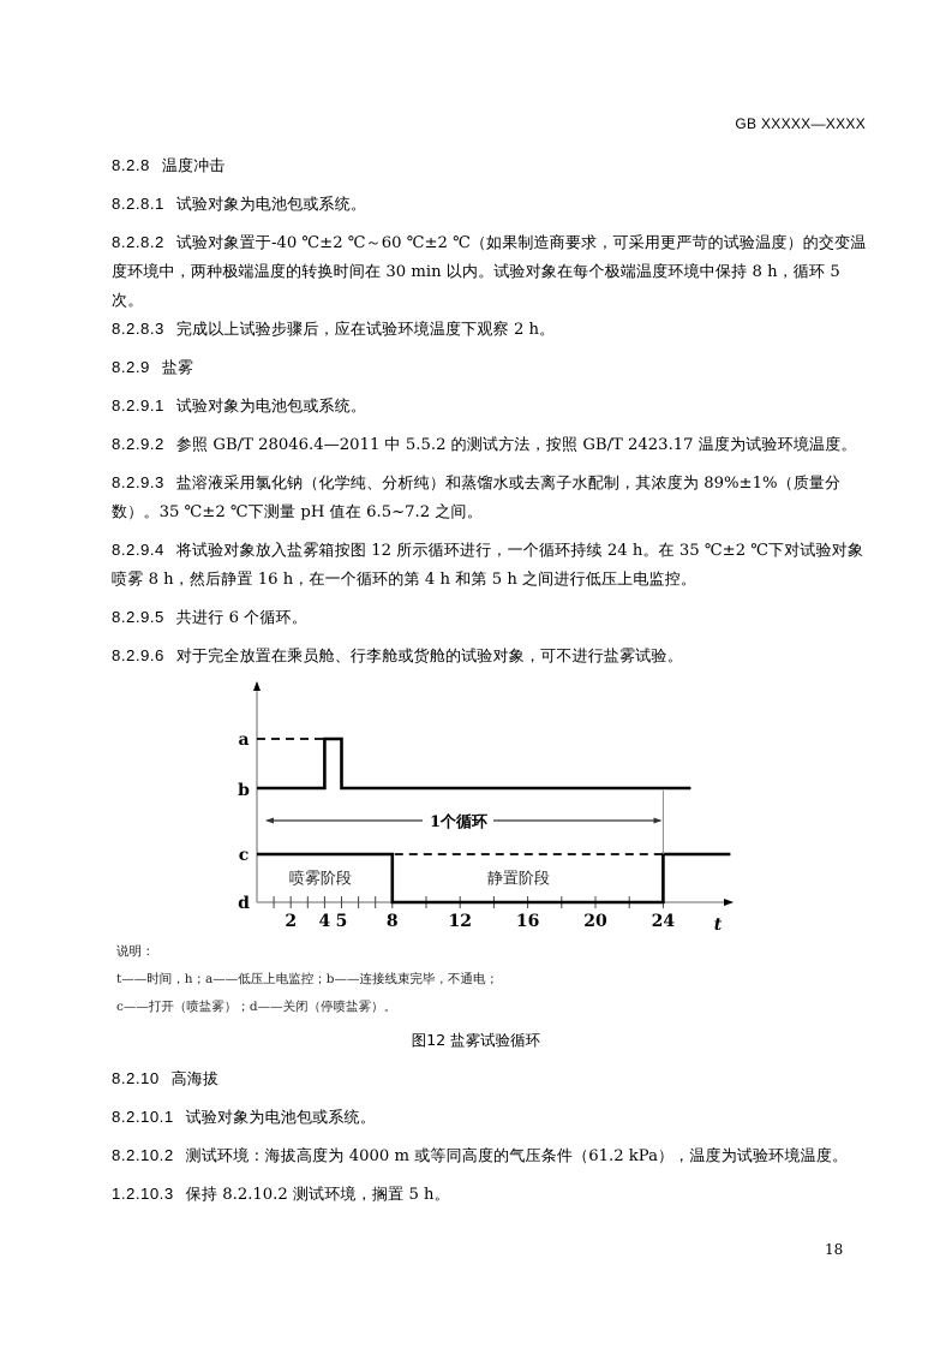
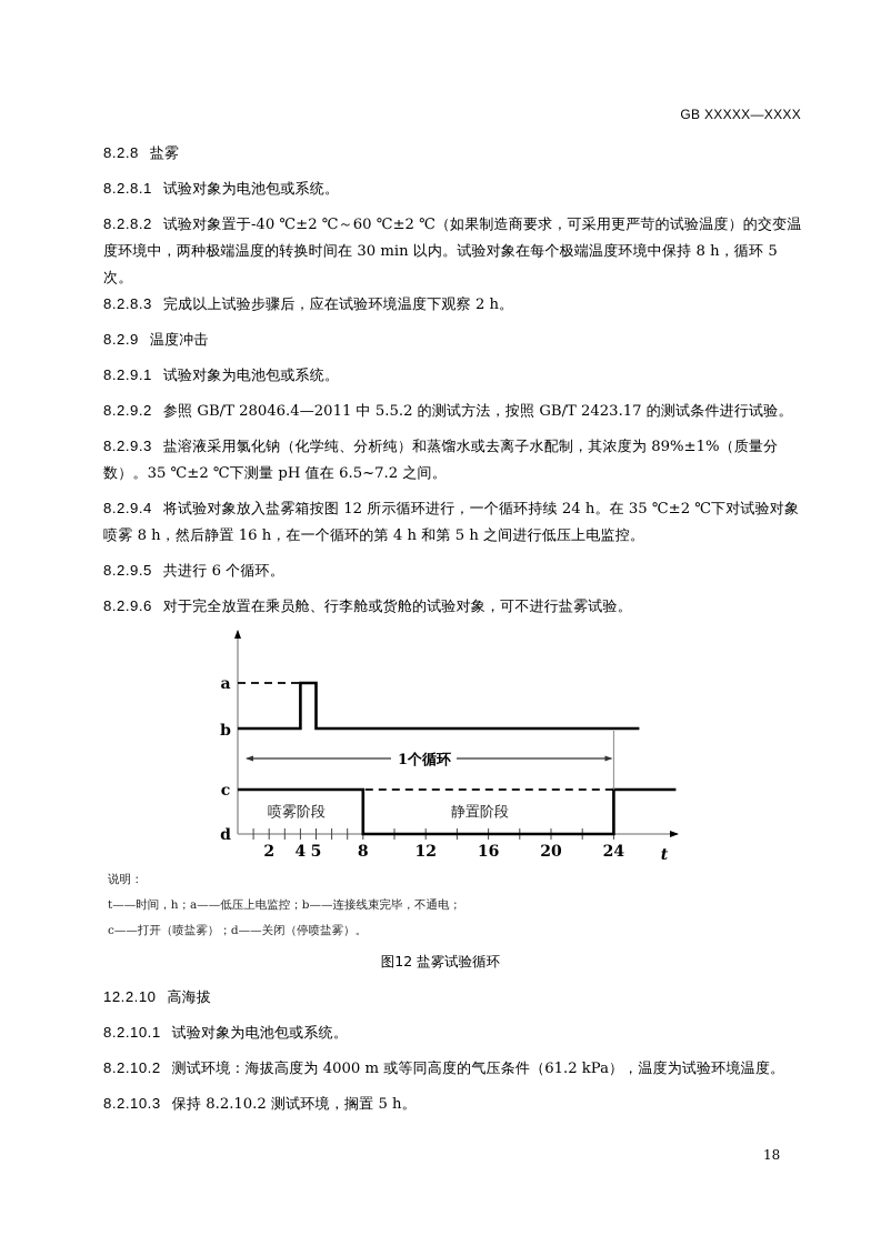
  GB XXXXX—XXXX
- 8.2.8 温度冲击
+ 8.2.8 盐雾
  8.2.8.1 试验对象为电池包或系统。
  8.2.8.2 试验对象置于-40 ℃±2 ℃～60 ℃±2 ℃（如果制造商要求，可采用更严苛的试验温度）的交变温度环境中，两种极端温度的转换时间在 30 min 以内。试验对象在每个极端温度环境中保持 8 h，循环 5 次。
  8.2.8.3 完成以上试验步骤后，应在试验环境温度下观察 2 h。
- 8.2.9 盐雾
+ 8.2.9 温度冲击
  8.2.9.1 试验对象为电池包或系统。
- 8.2.9.2 参照 GB/T 28046.4—2011 中 5.5.2 的测试方法，按照 GB/T 2423.17 温度为试验环境温度。
+ 8.2.9.2 参照 GB/T 28046.4—2011 中 5.5.2 的测试方法，按照 GB/T 2423.17 的测试条件进行试验。
  8.2.9.3 盐溶液采用氯化钠（化学纯、分析纯）和蒸馏水或去离子水配制，其浓度为 89%±1%（质量分数）。35 ℃±2 ℃下测量 pH 值在 6.5~7.2 之间。
  8.2.9.4 将试验对象放入盐雾箱按图 12 所示循环进行，一个循环持续 24 h。在 35 ℃±2 ℃下对试验对象喷雾 8 h，然后静置 16 h，在一个循环的第 4 h 和第 5 h 之间进行低压上电监控。
  8.2.9.5 共进行 6 个循环。
  8.2.9.6 对于完全放置在乘员舱、行李舱或货舱的试验对象，可不进行盐雾试验。
  a
  b
  c
  d
  1个循环
  喷雾阶段
  静置阶段
  t
  2
  4
  5
  8
  12
  16
  20
  24
  说明：
  t——时间，h；a——低压上电监控；b——连接线束完毕，不通电；
  c——打开（喷盐雾）；d——关闭（停喷盐雾）。
  图12 盐雾试验循环
- 8.2.10 高海拔
+ 12.2.10 高海拔
  8.2.10.1 试验对象为电池包或系统。
  8.2.10.2 测试环境：海拔高度为 4000 m 或等同高度的气压条件（61.2 kPa），温度为试验环境温度。
- 1.2.10.3 保持 8.2.10.2 测试环境，搁置 5 h。
+ 8.2.10.3 保持 8.2.10.2 测试环境，搁置 5 h。
  18
